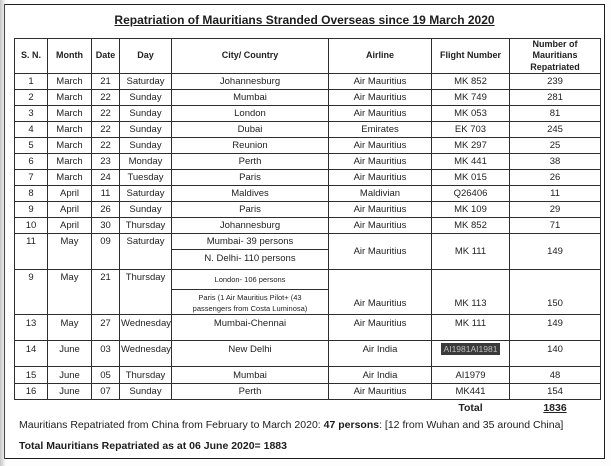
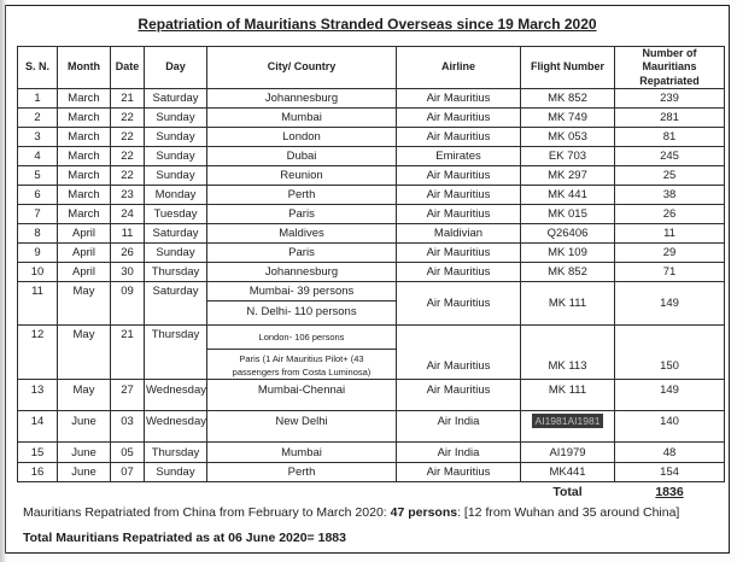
  Repatriation of Mauritians Stranded Overseas since 19 March 2020
  S. N.	Month	Date	Day	City/ Country	Airline	Flight Number	Number of Mauritians Repatriated
  1	March	21	Saturday	Johannesburg	Air Mauritius	MK 852	239
  2	March	22	Sunday	Mumbai	Air Mauritius	MK 749	281
  3	March	22	Sunday	London	Air Mauritius	MK 053	81
  4	March	22	Sunday	Dubai	Emirates	EK 703	245
  5	March	22	Sunday	Reunion	Air Mauritius	MK 297	25
  6	March	23	Monday	Perth	Air Mauritius	MK 441	38
  7	March	24	Tuesday	Paris	Air Mauritius	MK 015	26
  8	April	11	Saturday	Maldives	Maldivian	Q26406	11
  9	April	26	Sunday	Paris	Air Mauritius	MK 109	29
  10	April	30	Thursday	Johannesburg	Air Mauritius	MK 852	71
  11	May	09	Saturday	Mumbai- 39 persons N. Delhi- 110 persons	Air Mauritius	MK 111	149
- 9	May	21	Thursday	London- 106 persons Paris (1 Air Mauritius Pilot+ (43 passengers from Costa Luminosa)	Air Mauritius	MK 113	150
+ 12	May	21	Thursday	London- 106 persons Paris (1 Air Mauritius Pilot+ (43 passengers from Costa Luminosa)	Air Mauritius	MK 113	150
  13	May	27	Wednesday	Mumbai-Chennai	Air Mauritius	MK 111	149
  14	June	03	Wednesday	New Delhi	Air India	AI1981AI1981	140
  15	June	05	Thursday	Mumbai	Air India	AI1979	48
  16	June	07	Sunday	Perth	Air Mauritius	MK441	154
  	Total	1836
  Mauritians Repatriated from China from February to March 2020: 47 persons: [12 from Wuhan and 35 around China]
  Total Mauritians Repatriated as at 06 June 2020= 1883
